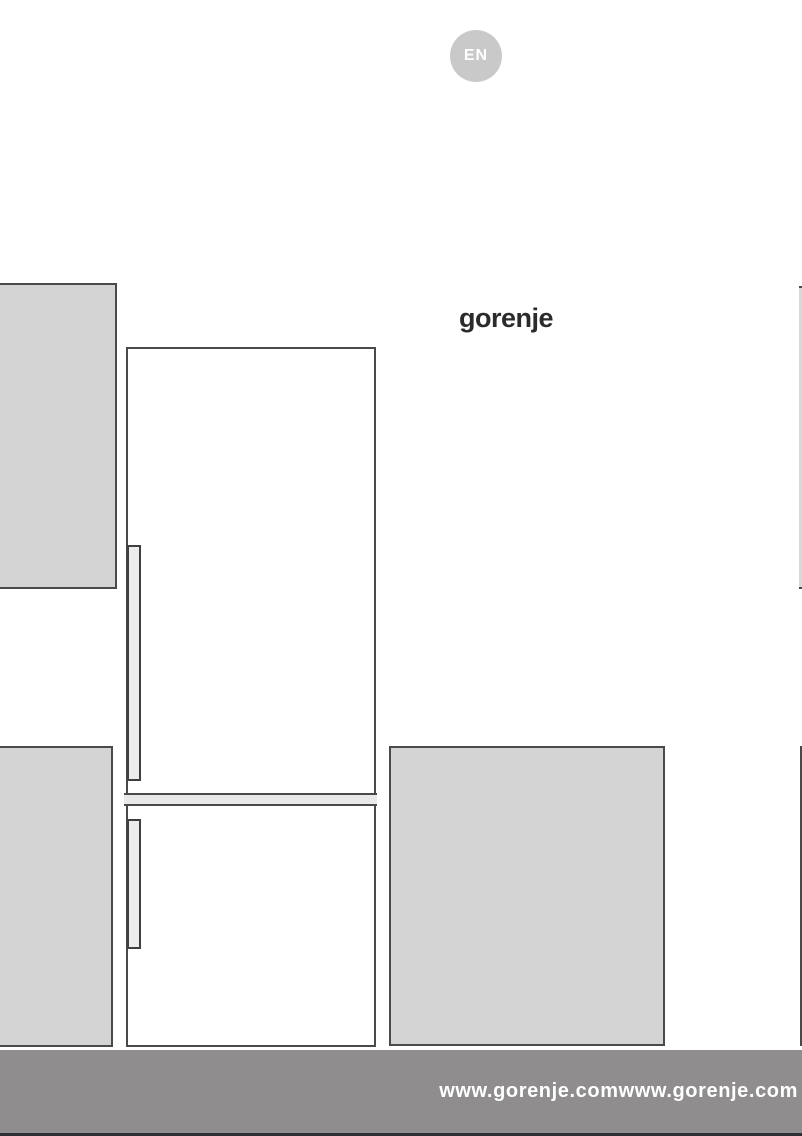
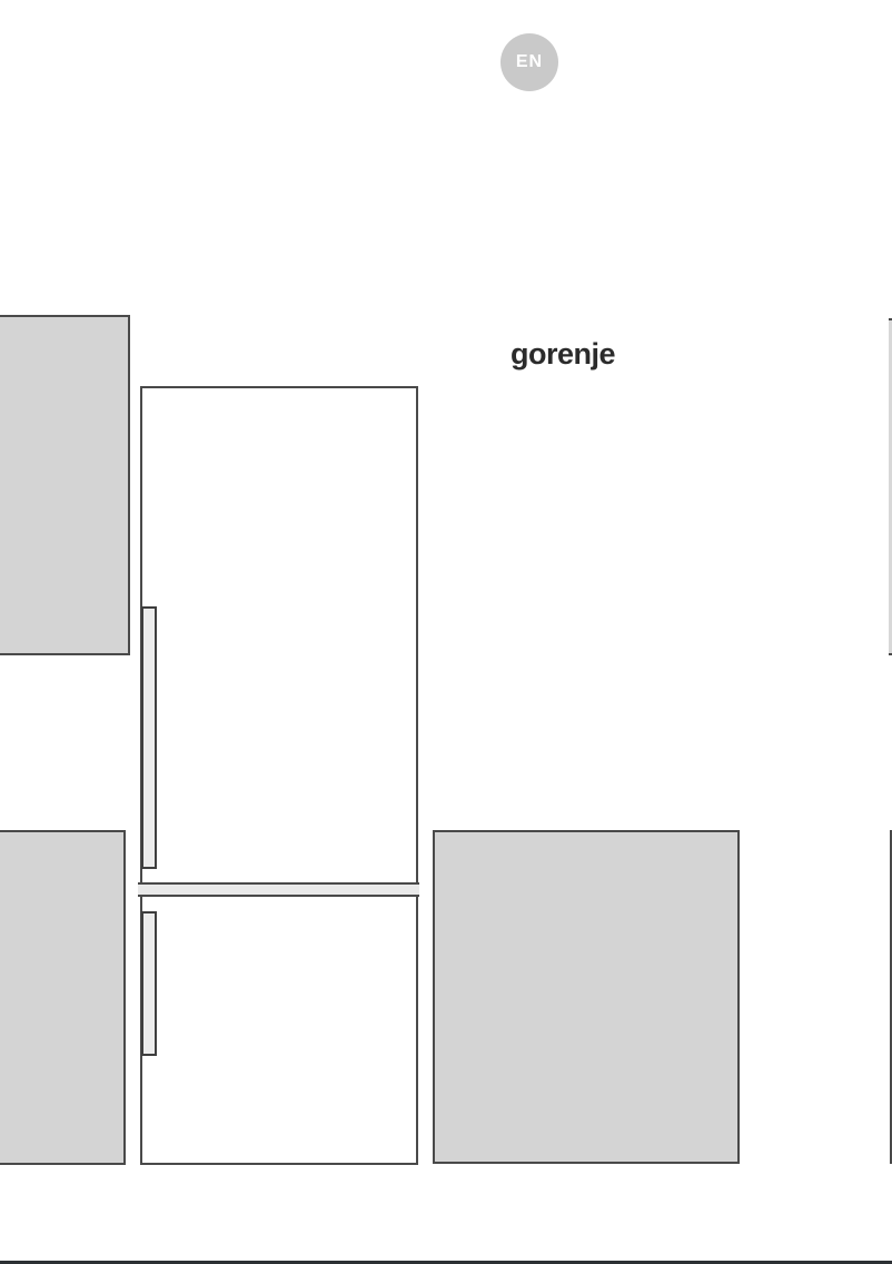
  EN
  gorenje
- www.gorenje.comwww.gorenje.com
